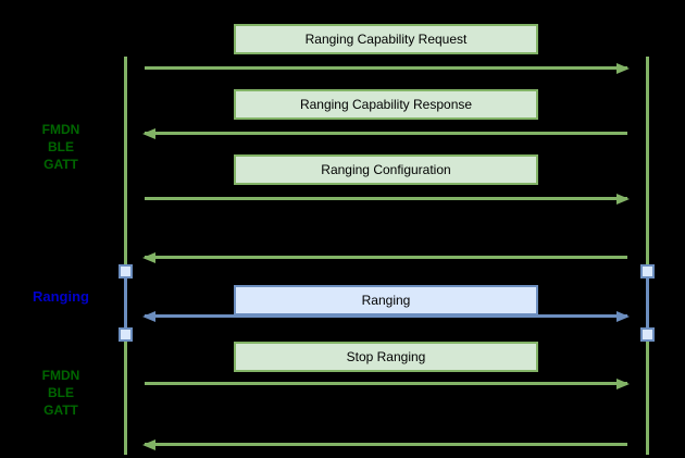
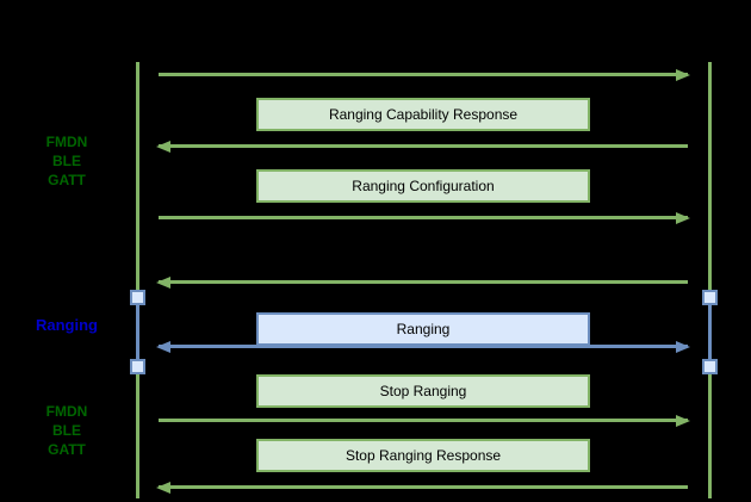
  FMDN
  BLE
  GATT
  Ranging
  FMDN
  BLE
  GATT
- Ranging Capability Request
  Ranging Capability Response
  Ranging Configuration
  Ranging
  Stop Ranging
+ Stop Ranging Response
